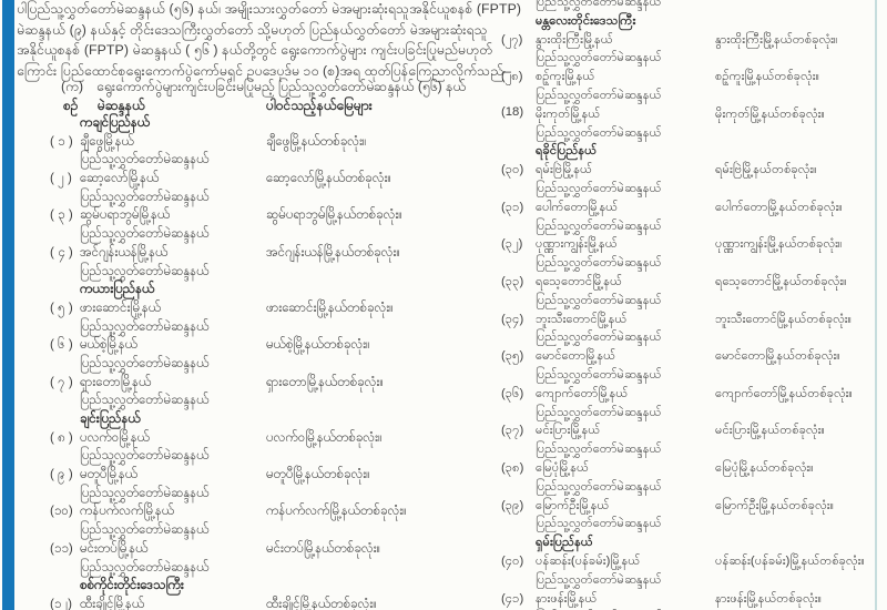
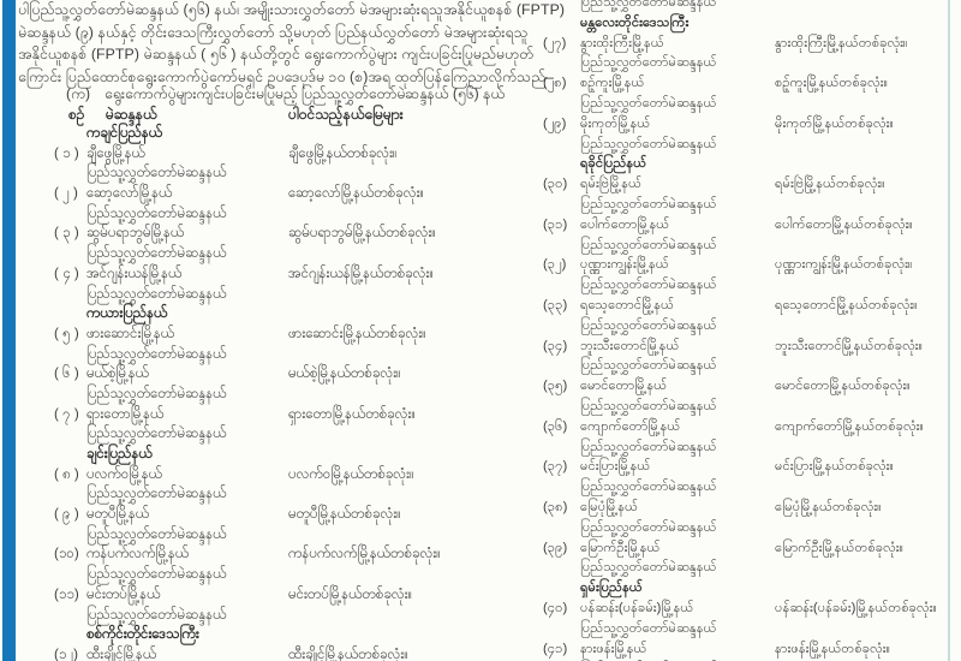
  ပါပြည်သူ့လွှတ်တော်မဲဆန္ဒနယ် (၅၆) နယ်၊ အမျိုးသားလွှတ်တော် မဲအများဆုံးရသူအနိုင်ယူစနစ် (FP
  မဲဆန္ဒနယ် (၉) နယ်နှင့် တိုင်းဒေသကြီးလွှတ်တော် သို့မဟုတ် ပြည်နယ်လွှတ်တော် မဲအများဆုံးရသူ
  အနိုင်ယူစနစ် (FPTP) မဲဆန္ဒနယ် ( ၅၆ ) နယ်တို့တွင် ရွေးကောက်ပွဲများ ကျင်းပခြင်းပြုမည်မဟုတ်
  ကြောင်း ပြည်ထောင်စုရွေးကောက်ပွဲကော်မရှင် ဥပဒေပုဒ်မ ၁၀ (စ)အရ ထုတ်ပြန်ကြေညာလိုက်သည်
  (က) ရွေးကောက်ပွဲများကျင်းပခြင်းမပြုမည့် ပြည်သူ့လွှတ်တော်မဲဆန္ဒနယ် (၅၆) နယ်
  စဉ်
  မဲဆန္ဒနယ်
  ပါဝင်သည့်နယ်မြေများ
  ကချင်ပြည်နယ်
  ( ၁ )
  ချီဖွေမြို့နယ်
  ချီဖွေမြို့နယ်တစ်ခုလုံး။
  ပြည်သူ့လွှတ်တော်မဲဆန္ဒနယ်
  ( ၂ )
  ဆော့လော်မြို့နယ်
  ဆော့လော်မြို့နယ်တစ်ခုလုံး။
  ပြည်သူ့လွှတ်တော်မဲဆန္ဒနယ်
  ( ၃ )
  ဆွမ်ပရာဘွမ်မြို့နယ်
  ဆွမ်ပရာဘွမ်မြို့နယ်တစ်ခုလုံး။
  ပြည်သူ့လွှတ်တော်မဲဆန္ဒနယ်
  ( ၄ )
  အင်ဂျန်းယန်မြို့နယ်
  အင်ဂျန်းယန်မြို့နယ်တစ်ခုလုံး။
  ပြည်သူ့လွှတ်တော်မဲဆန္ဒနယ်
  ကယားပြည်နယ်
  ( ၅ )
  ဖားဆောင်းမြို့နယ်
  ဖားဆောင်းမြို့နယ်တစ်ခုလုံး။
  ပြည်သူ့လွှတ်တော်မဲဆန္ဒနယ်
  ( ၆ )
  မယ်စဲ့မြို့နယ်
  မယ်စဲ့မြို့နယ်တစ်ခုလုံး။
  ပြည်သူ့လွှတ်တော်မဲဆန္ဒနယ်
  ( ၇ )
  ရှားတောမြို့နယ်
  ရှားတောမြို့နယ်တစ်ခုလုံး။
  ပြည်သူ့လွှတ်တော်မဲဆန္ဒနယ်
  ချင်းပြည်နယ်
  ( ၈ )
  ပလက်ဝမြို့နယ်
  ပလက်ဝမြို့နယ်တစ်ခုလုံး။
  ပြည်သူ့လွှတ်တော်မဲဆန္ဒနယ်
  ( ၉ )
  မတူပီမြို့နယ်
  မတူပီမြို့နယ်တစ်ခုလုံး။
  ပြည်သူ့လွှတ်တော်မဲဆန္ဒနယ်
  (၁၀)
  ကန်ပက်လက်မြို့နယ်
  ကန်ပက်လက်မြို့နယ်တစ်ခုလုံး။
  ပြည်သူ့လွှတ်တော်မဲဆန္ဒနယ်
  (၁၁)
  မင်းတပ်မြို့နယ်
  မင်းတပ်မြို့နယ်တစ်ခုလုံး။
  ပြည်သူ့လွှတ်တော်မဲဆန္ဒနယ်
  စစ်ကိုင်းတိုင်းဒေသကြီး
  (၁၂)
  ထီးချိုင့်မြို့နယ်
  ထီးချိုင့်မြို့နယ်တစ်ခုလုံး။
  ပြည်သူ့လွှတ်တော်မဲဆန္ဒနယ်
  မန္တလေးတိုင်းဒေသကြီး
  (၂၇)
  နွားထိုးကြီးမြို့နယ်
  နွားထိုးကြီးမြို့နယ်တစ်ခုလုံး။
  ပြည်သူ့လွှတ်တော်မဲဆန္ဒနယ်
  (၂၈)
  စဉ့်ကူးမြို့နယ်
  စဉ့်ကူးမြို့နယ်တစ်ခုလုံး။
  ပြည်သူ့လွှတ်တော်မဲဆန္ဒနယ်
- (18)
+ (၂၉)
  မိုးကုတ်မြို့နယ်
  မိုးကုတ်မြို့နယ်တစ်ခုလုံး။
  ပြည်သူ့လွှတ်တော်မဲဆန္ဒနယ်
  ရခိုင်ပြည်နယ်
  (၃၀)
  ရမ်းဗြဲမြို့နယ်
  ရမ်းဗြဲမြို့နယ်တစ်ခုလုံး။
  ပြည်သူ့လွှတ်တော်မဲဆန္ဒနယ်
  (၃၁)
  ပေါက်တောမြို့နယ်
  ပေါက်တောမြို့နယ်တစ်ခုလုံး။
  ပြည်သူ့လွှတ်တော်မဲဆန္ဒနယ်
  (၃၂)
  ပုဏ္ဏားကျွန်းမြို့နယ်
  ပုဏ္ဏားကျွန်းမြို့နယ်တစ်ခုလုံး။
  ပြည်သူ့လွှတ်တော်မဲဆန္ဒနယ်
  (၃၃)
  ရသေ့တောင်မြို့နယ်
  ရသေ့တောင်မြို့နယ်တစ်ခုလုံး။
  ပြည်သူ့လွှတ်တော်မဲဆန္ဒနယ်
  (၃၄)
  ဘူးသီးတောင်မြို့နယ်
  ဘူးသီးတောင်မြို့နယ်တစ်ခုလုံး။
  ပြည်သူ့လွှတ်တော်မဲဆန္ဒနယ်
  (၃၅)
  မောင်တောမြို့နယ်
  မောင်တောမြို့နယ်တစ်ခုလုံး။
  ပြည်သူ့လွှတ်တော်မဲဆန္ဒနယ်
  (၃၆)
  ကျောက်တော်မြို့နယ်
  ကျောက်တော်မြို့နယ်တစ်ခုလုံး။
  ပြည်သူ့လွှတ်တော်မဲဆန္ဒနယ်
  (၃၇)
  မင်းပြားမြို့နယ်
  မင်းပြားမြို့နယ်တစ်ခုလုံး။
  ပြည်သူ့လွှတ်တော်မဲဆန္ဒနယ်
  (၃၈)
  မြေပုံမြို့နယ်
  မြေပုံမြို့နယ်တစ်ခုလုံး။
  ပြည်သူ့လွှတ်တော်မဲဆန္ဒနယ်
  (၃၉)
  မြောက်ဦးမြို့နယ်
  မြောက်ဦးမြို့နယ်တစ်ခုလုံး။
  ပြည်သူ့လွှတ်တော်မဲဆန္ဒနယ်
  ရှမ်းပြည်နယ်
  (၄၀)
  ပန်ဆန်း(ပန်ခမ်း)မြို့နယ်
  ပန်ဆန်း(ပန်ခမ်း)မြို့နယ်တစ်ခုလုံး။
  ပြည်သူ့လွှတ်တော်မဲဆန္ဒနယ်
  (၄၁)
  နားဖန်းမြို့နယ်
  နားဖန်းမြို့နယ်တစ်ခုလုံး။
